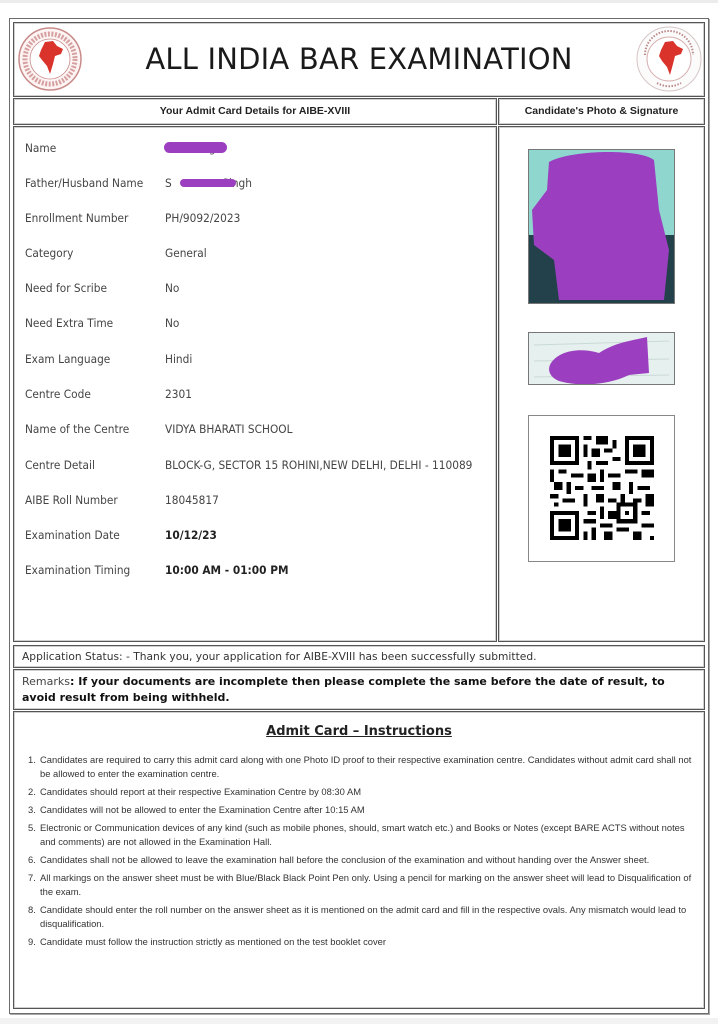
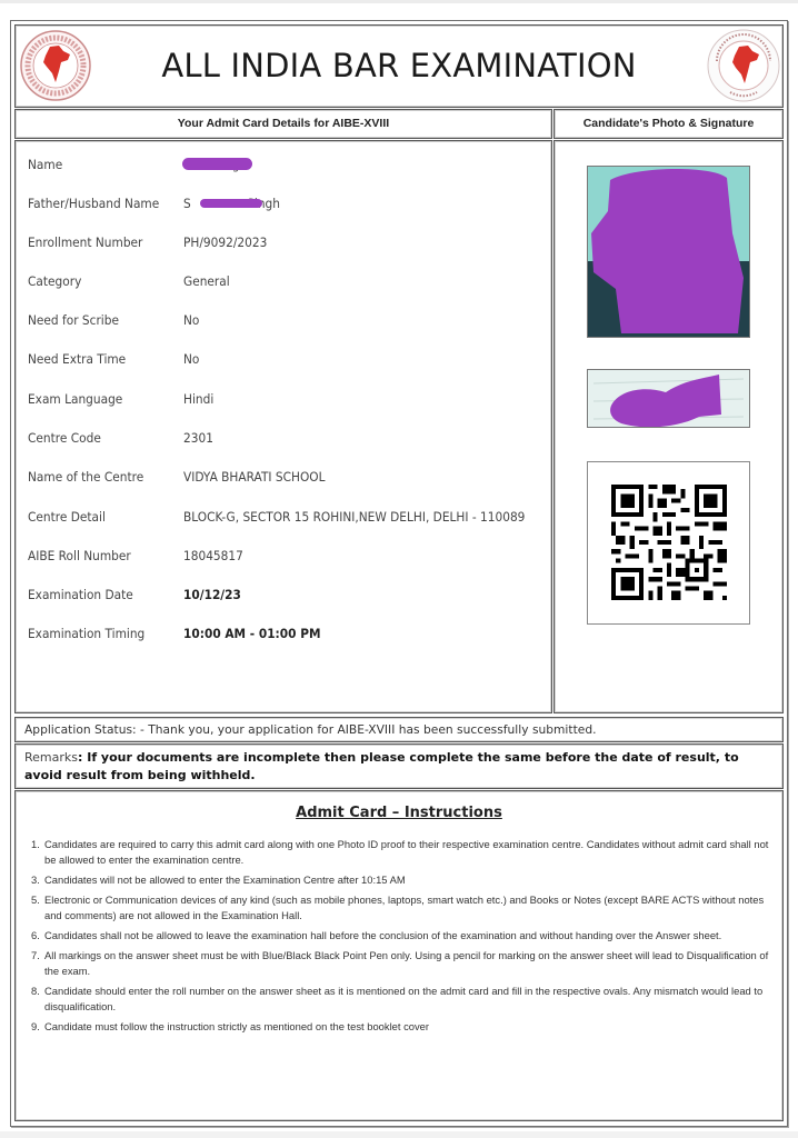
  ALL INDIA BAR EXAMINATION
  Your Admit Card Details for AIBE-XVIII
  Candidate's Photo & Signature
  Name
  Father/Husband Name
  Enrollment Number
  PH/9092/2023
  Category
  General
  Need for Scribe
  No
  Need Extra Time
  No
  Exam Language
  Hindi
  Centre Code
  2301
  Name of the Centre
  VIDYA BHARATI SCHOOL
  Centre Detail
  BLOCK-G, SECTOR 15 ROHINI,NEW DELHI, DELHI - 110089
  AIBE Roll Number
  18045817
  Examination Date
  10/12/23
  Examination Timing
  10:00 AM - 01:00 PM
  Application Status: - Thank you, your application for AIBE-XVIII has been successfully submitted.
  Remarks: If your documents are incomplete then please complete the same before the date of result, to avoid result from being withheld.
  Admit Card – Instructions
  1.
  Candidates are required to carry this admit card along with one Photo ID proof to their respective examination centre. Candidates without admit card shall not be allowed to enter the examination centre.
- 2.
- Candidates should report at their respective Examination Centre by 08:30 AM
  3.
  Candidates will not be allowed to enter the Examination Centre after 10:15 AM
  5.
- Electronic or Communication devices of any kind (such as mobile phones, should, smart watch etc.) and Books or Notes (except BARE ACTS without notes and comments) are not allowed in the Examination Hall.
+ Electronic or Communication devices of any kind (such as mobile phones, laptops, smart watch etc.) and Books or Notes (except BARE ACTS without notes and comments) are not allowed in the Examination Hall.
  6.
  Candidates shall not be allowed to leave the examination hall before the conclusion of the examination and without handing over the Answer sheet.
  7.
  All markings on the answer sheet must be with Blue/Black Black Point Pen only. Using a pencil for marking on the answer sheet will lead to Disqualification of the exam.
  8.
  Candidate should enter the roll number on the answer sheet as it is mentioned on the admit card and fill in the respective ovals. Any mismatch would lead to disqualification.
  9.
  Candidate must follow the instruction strictly as mentioned on the test booklet cover
